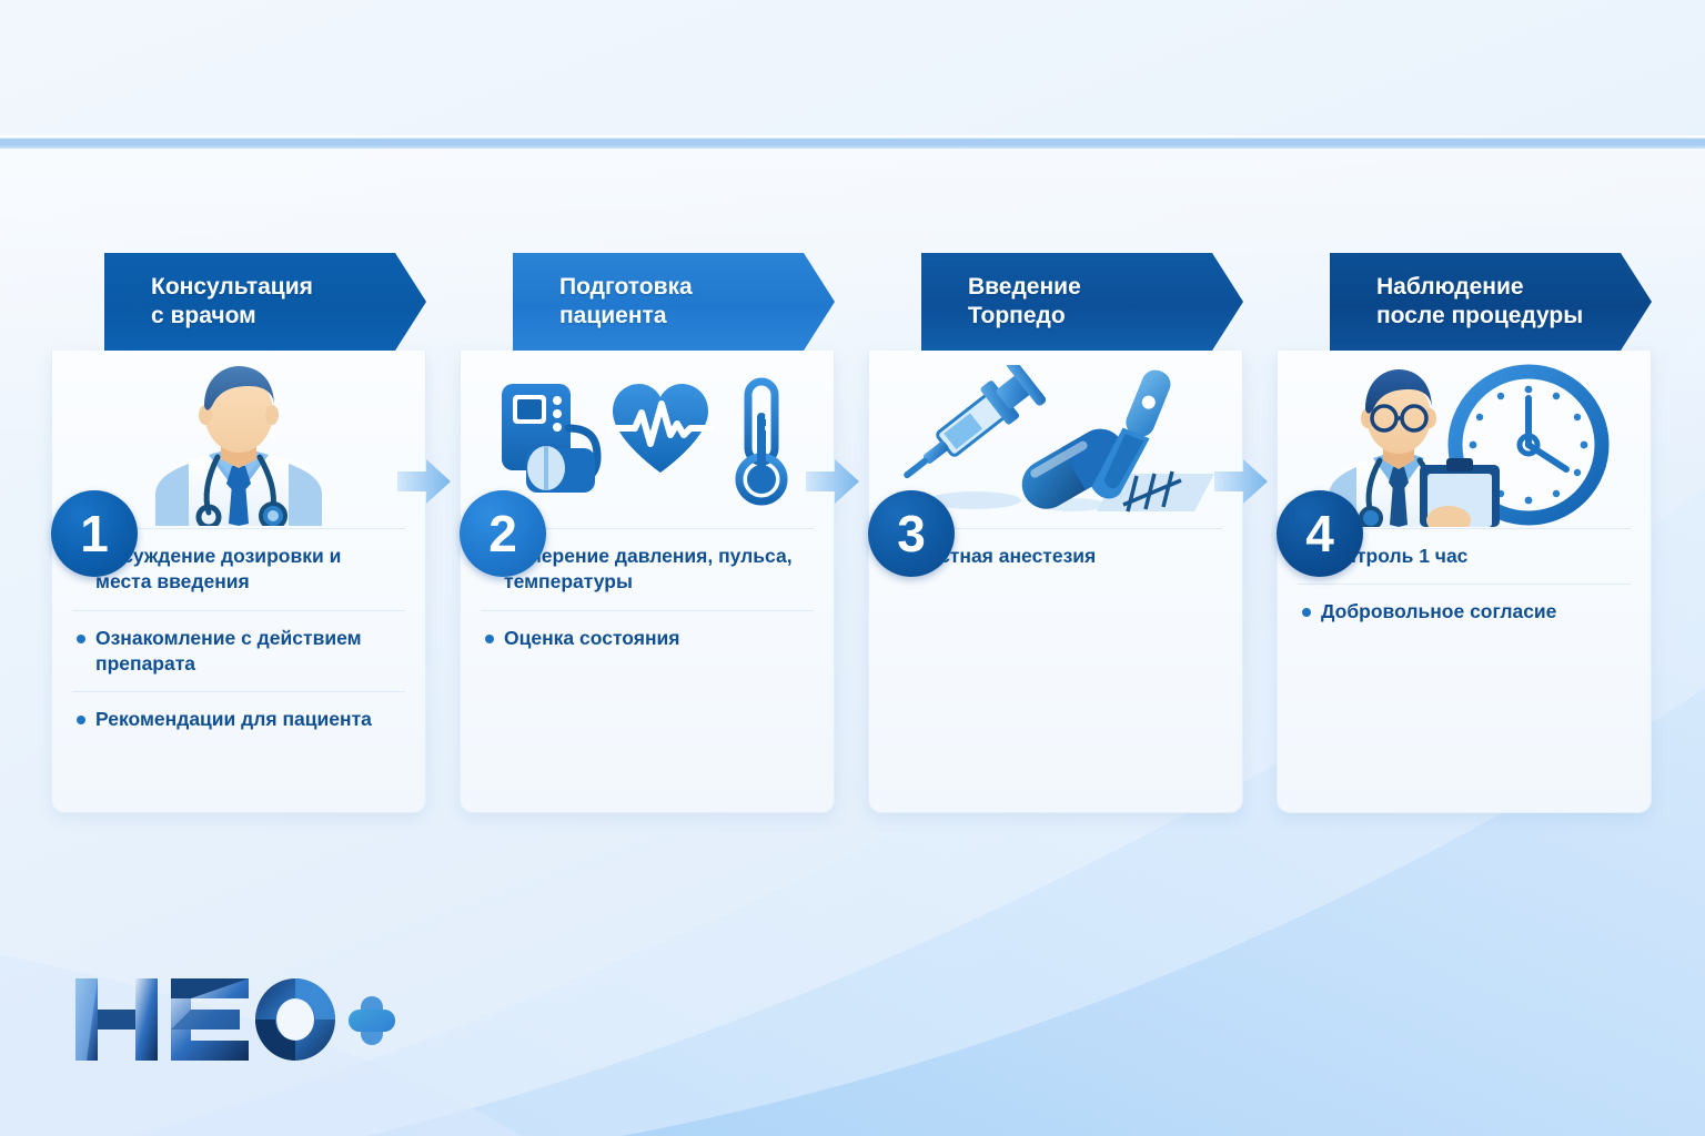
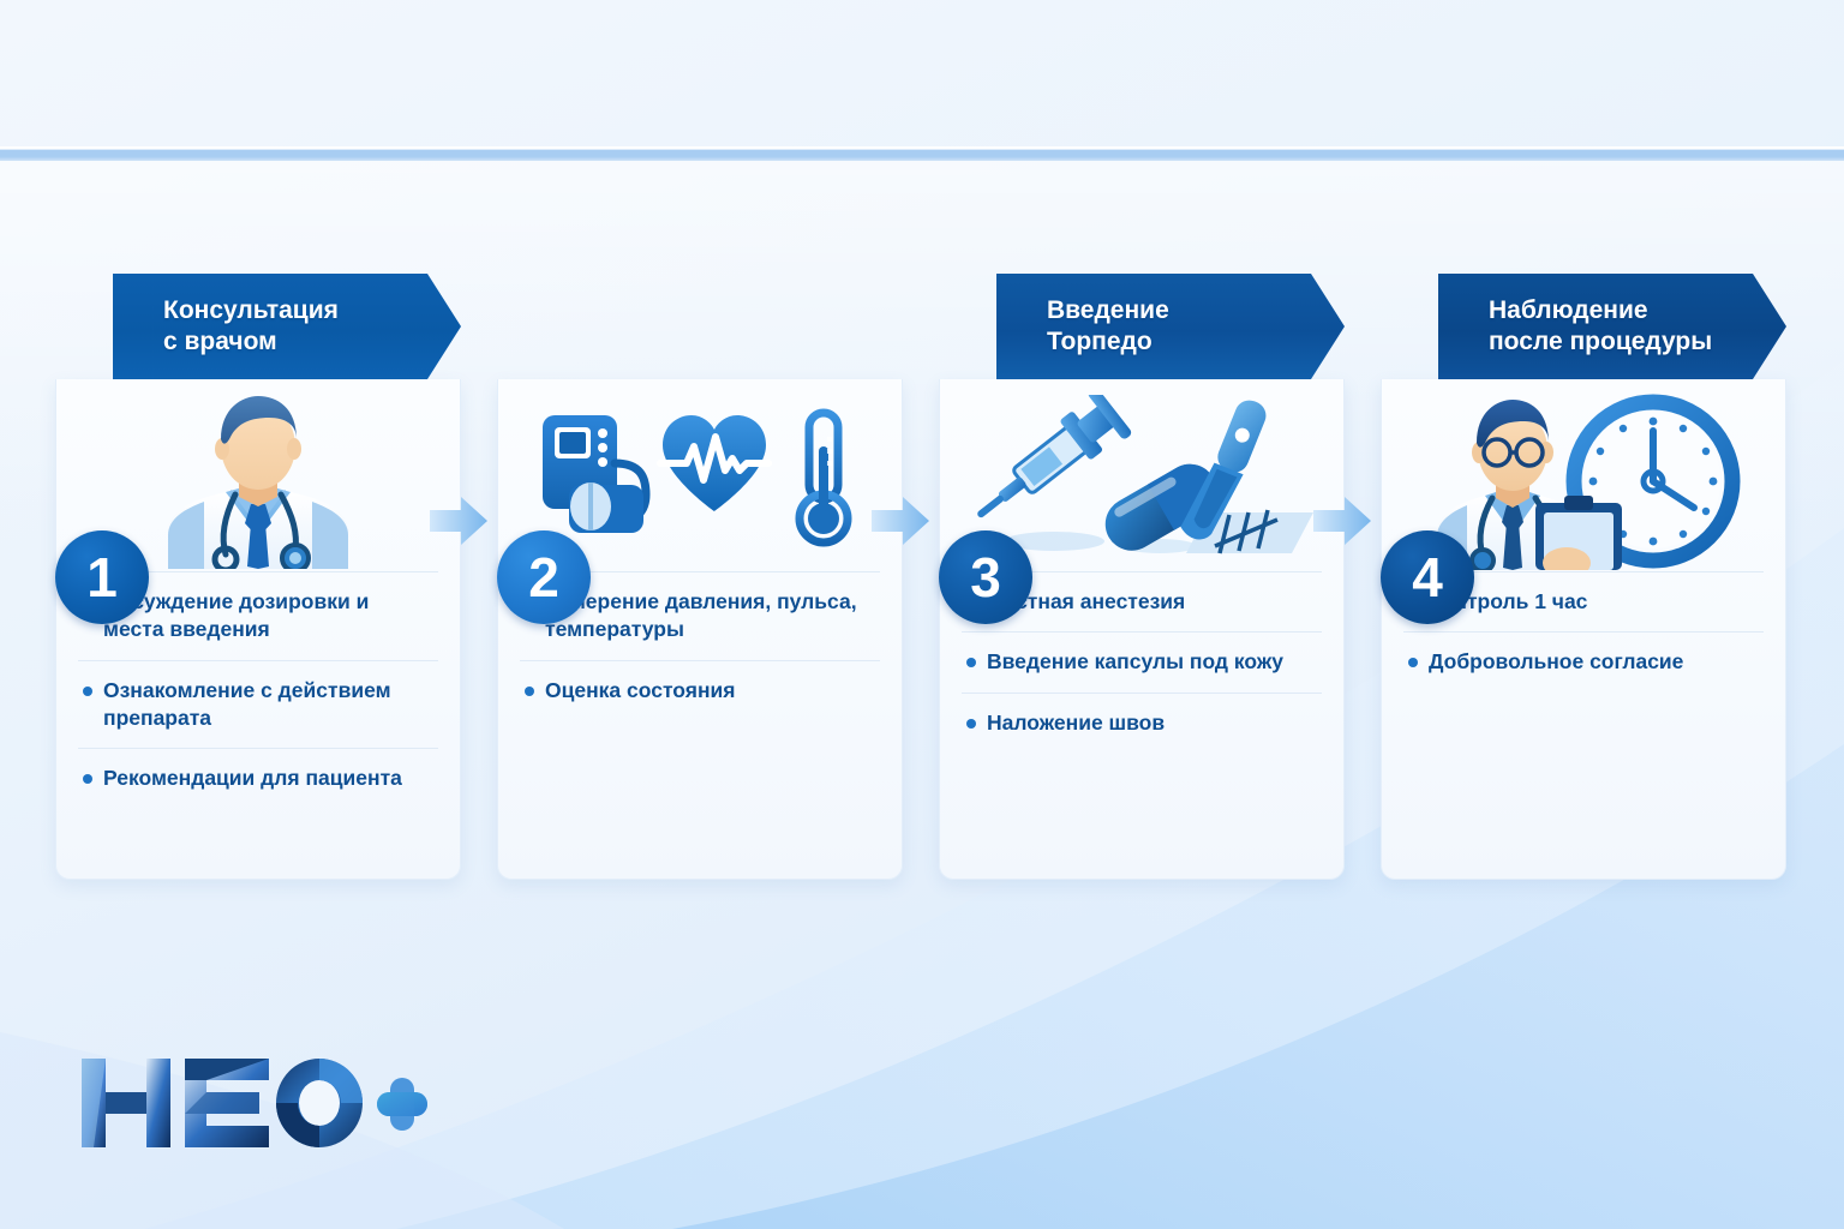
  Консультация
  с врачом
  1
  уждение дозировки и места введения
  Ознакомление с действием препарата
  Рекомендации для пациента
- Подготовка
- пациента
  2
  ерение давления, пульса, температуры
  Оценка состояния
  Введение
  Торпедо
  3
  тная анестезия
+ Введение капсулы под кожу
+ Наложение швов
  Наблюдение
  после процедуры
  4
  троль 1 час
  Добровольное согласие
